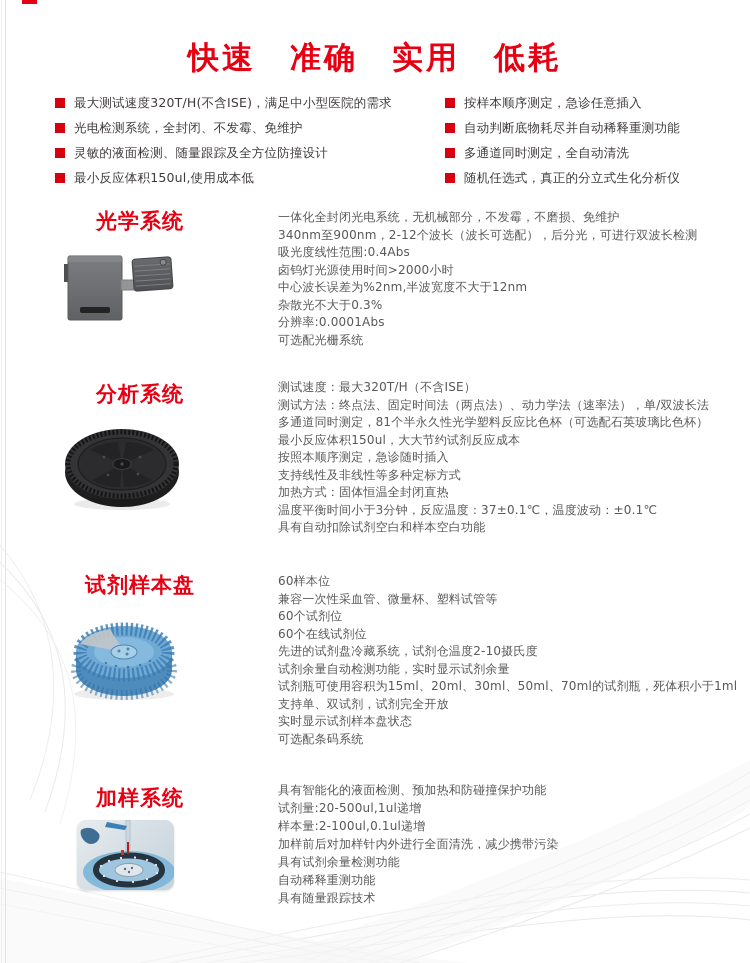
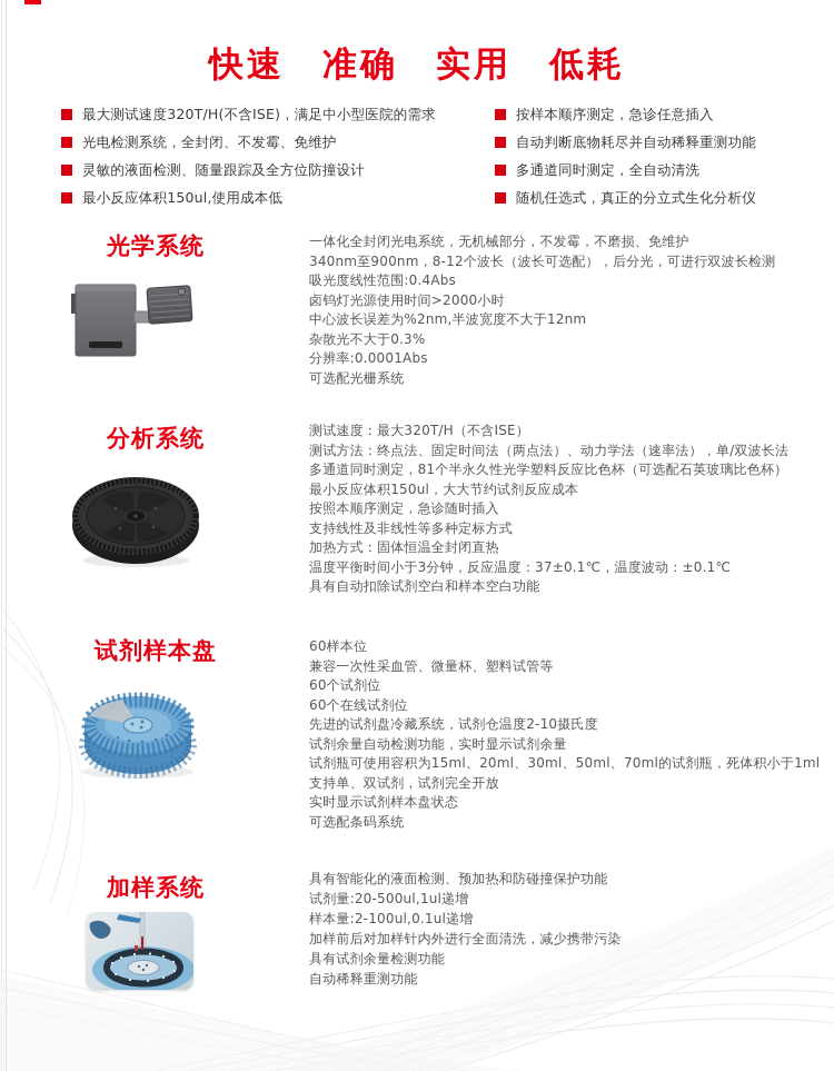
  快速 准确 实用 低耗
  最大测试速度320T/H(不含ISE)，满足中小型医院的需求
  光电检测系统，全封闭、不发霉、免维护
  灵敏的液面检测、随量跟踪及全方位防撞设计
  最小反应体积150ul,使用成本低
  按样本顺序测定，急诊任意插入
  自动判断底物耗尽并自动稀释重测功能
  多通道同时测定，全自动清洗
  随机任选式，真正的分立式生化分析仪
  光学系统
  一体化全封闭光电系统，无机械部分，不发霉，不磨损、免维护
- 340nm至900nm，2-12个波长（波长可选配），后分光，可进行双波长检测
+ 340nm至900nm，8-12个波长（波长可选配），后分光，可进行双波长检测
  吸光度线性范围:0.4Abs
  卤钨灯光源使用时间>2000小时
  中心波长误差为%2nm,半波宽度不大于12nm
  杂散光不大于0.3%
  分辨率:0.0001Abs
  可选配光栅系统
  分析系统
  测试速度：最大320T/H（不含ISE）
  测试方法：终点法、固定时间法（两点法）、动力学法（速率法），单/双波长法
  多通道同时测定，81个半永久性光学塑料反应比色杯（可选配石英玻璃比色杯）
  最小反应体积150ul，大大节约试剂反应成本
  按照本顺序测定，急诊随时插入
  支持线性及非线性等多种定标方式
  加热方式：固体恒温全封闭直热
  温度平衡时间小于3分钟，反应温度：37±0.1℃，温度波动：±0.1℃
  具有自动扣除试剂空白和样本空白功能
  试剂样本盘
  60样本位
  兼容一次性采血管、微量杯、塑料试管等
  60个试剂位
  60个在线试剂位
  先进的试剂盘冷藏系统，试剂仓温度2-10摄氏度
  试剂余量自动检测功能，实时显示试剂余量
  试剂瓶可使用容积为15ml、20ml、30ml、50ml、70ml的试剂瓶，死体积小于1ml
  支持单、双试剂，试剂完全开放
  实时显示试剂样本盘状态
  可选配条码系统
  加样系统
  具有智能化的液面检测、预加热和防碰撞保护功能
  试剂量:20-500ul,1ul递增
  样本量:2-100ul,0.1ul递增
  加样前后对加样针内外进行全面清洗，减少携带污染
  具有试剂余量检测功能
  自动稀释重测功能
- 具有随量跟踪技术
